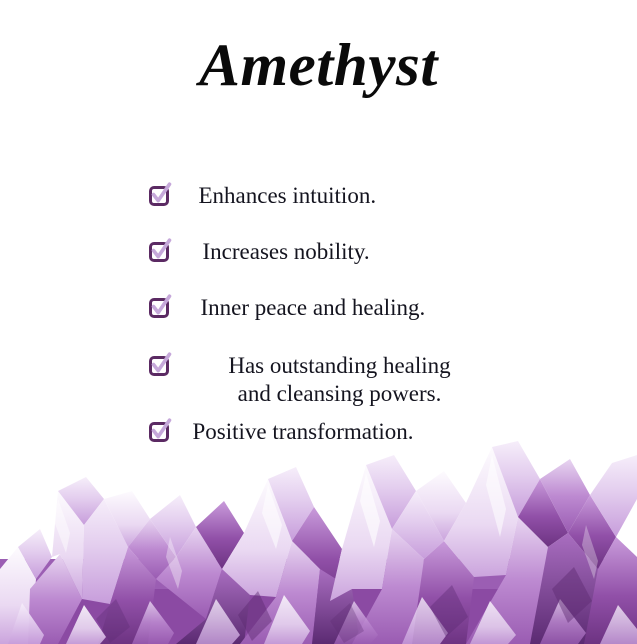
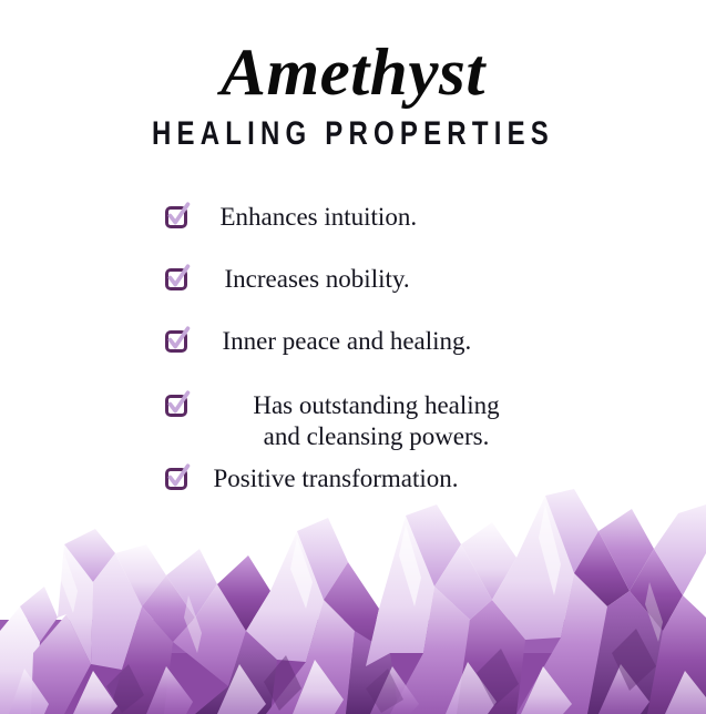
  Amethyst
+ HEALING PROPERTIES
  Enhances intuition.
  Increases nobility.
  Inner peace and healing.
  Has outstanding healing
  and cleansing powers.
  Positive transformation.
